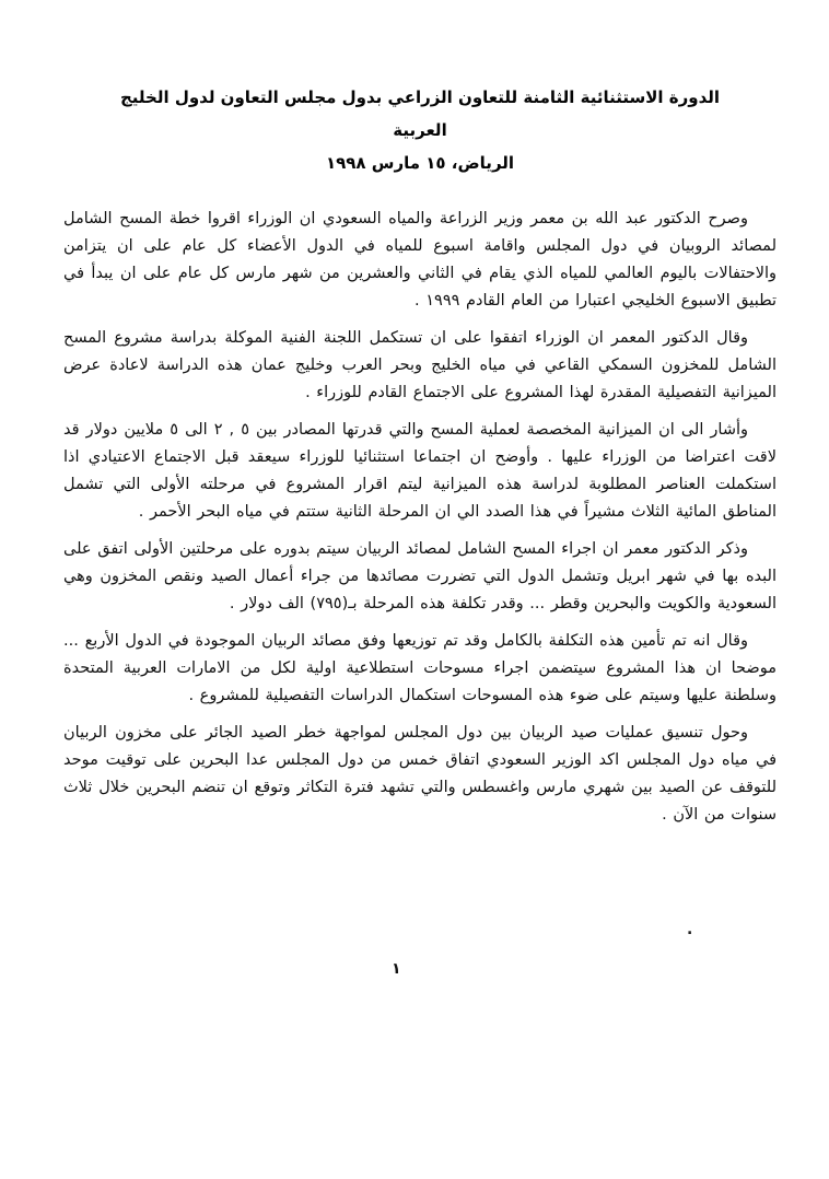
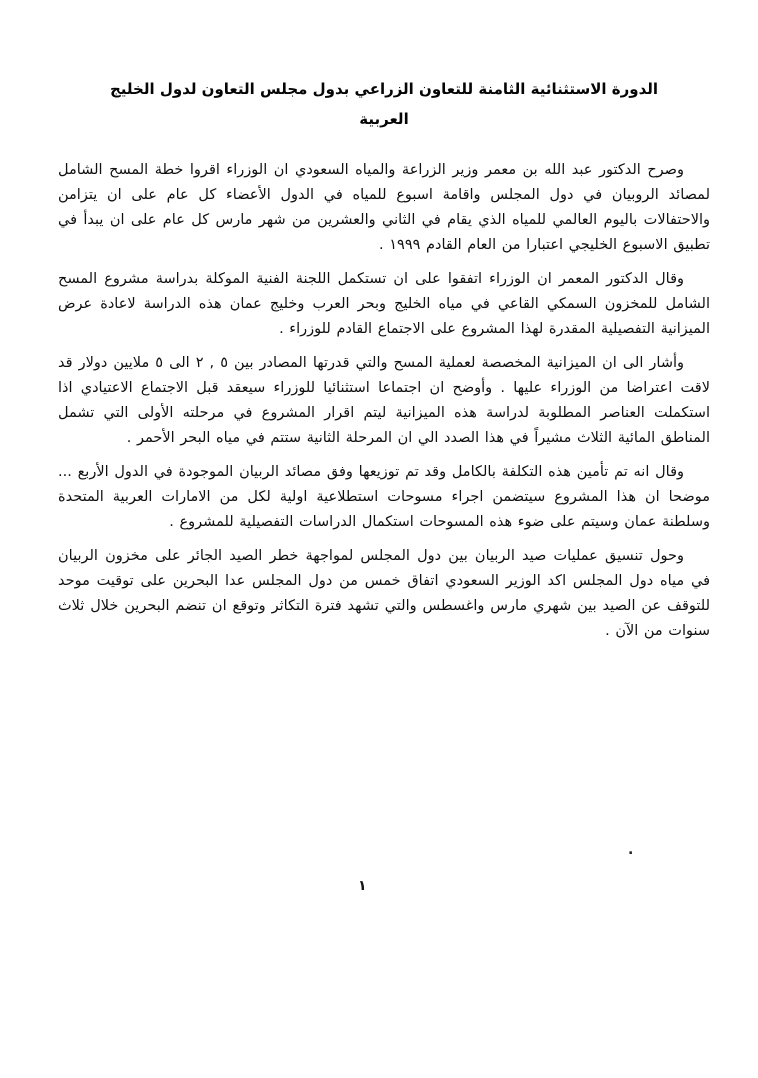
  الدورة الاستثنائية الثامنة للتعاون الزراعي بدول مجلس التعاون لدول الخليج العربية
- الرياض، ١٥ مارس ١٩٩٨
  وصرح الدكتور عبد الله بن معمر وزير الزراعة والمياه السعودي ان الوزراء اقروا خطة المسح الشامل لمصائد الروبيان في دول المجلس واقامة اسبوع للمياه في الدول الأعضاء كل عام على ان يتزامن والاحتفالات باليوم العالمي للمياه الذي يقام في الثاني والعشرين من شهر مارس كل عام على ان يبدأ في تطبيق الاسبوع الخليجي اعتبارا من العام القادم ١٩٩٩ .
  وقال الدكتور المعمر ان الوزراء اتفقوا على ان تستكمل اللجنة الفنية الموكلة بدراسة مشروع المسح الشامل للمخزون السمكي القاعي في مياه الخليج وبحر العرب وخليج عمان هذه الدراسة لاعادة عرض الميزانية التفصيلية المقدرة لهذا المشروع على الاجتماع القادم للوزراء .
  وأشار الى ان الميزانية المخصصة لعملية المسح والتي قدرتها المصادر بين ٥ , ٢ الى ٥ ملايين دولار قد لاقت اعتراضا من الوزراء عليها . وأوضح ان اجتماعا استثنائيا للوزراء سيعقد قبل الاجتماع الاعتيادي اذا استكملت العناصر المطلوبة لدراسة هذه الميزانية ليتم اقرار المشروع في مرحلته الأولى التي تشمل المناطق المائية الثلاث مشيراً في هذا الصدد الي ان المرحلة الثانية ستتم في مياه البحر الأحمر .
- وذكر الدكتور معمر ان اجراء المسح الشامل لمصائد الربيان سيتم بدوره على مرحلتين الأولى اتفق على البده بها في شهر ابريل وتشمل الدول التي تضررت مصائدها من جراء أعمال الصيد ونقص المخزون وهي السعودية والكويت والبحرين وقطر ... وقدر تكلفة هذه المرحلة بـ(٧٩٥) الف دولار .
- وقال انه تم تأمين هذه التكلفة بالكامل وقد تم توزيعها وفق مصائد الربيان الموجودة في الدول الأربع ... موضحا ان هذا المشروع سيتضمن اجراء مسوحات استطلاعية اولية لكل من الامارات العربية المتحدة وسلطنة عليها وسيتم على ضوء هذه المسوحات استكمال الدراسات التفصيلية للمشروع .
+ وقال انه تم تأمين هذه التكلفة بالكامل وقد تم توزيعها وفق مصائد الربيان الموجودة في الدول الأربع ... موضحا ان هذا المشروع سيتضمن اجراء مسوحات استطلاعية اولية لكل من الامارات العربية المتحدة وسلطنة عمان وسيتم على ضوء هذه المسوحات استكمال الدراسات التفصيلية للمشروع .
  وحول تنسيق عمليات صيد الربيان بين دول المجلس لمواجهة خطر الصيد الجائر على مخزون الربيان في مياه دول المجلس اكد الوزير السعودي اتفاق خمس من دول المجلس عدا البحرين على توقيت موحد للتوقف عن الصيد بين شهري مارس واغسطس والتي تشهد فترة التكاثر وتوقع ان تنضم البحرين خلال ثلاث سنوات من الآن .
  .
  ١
